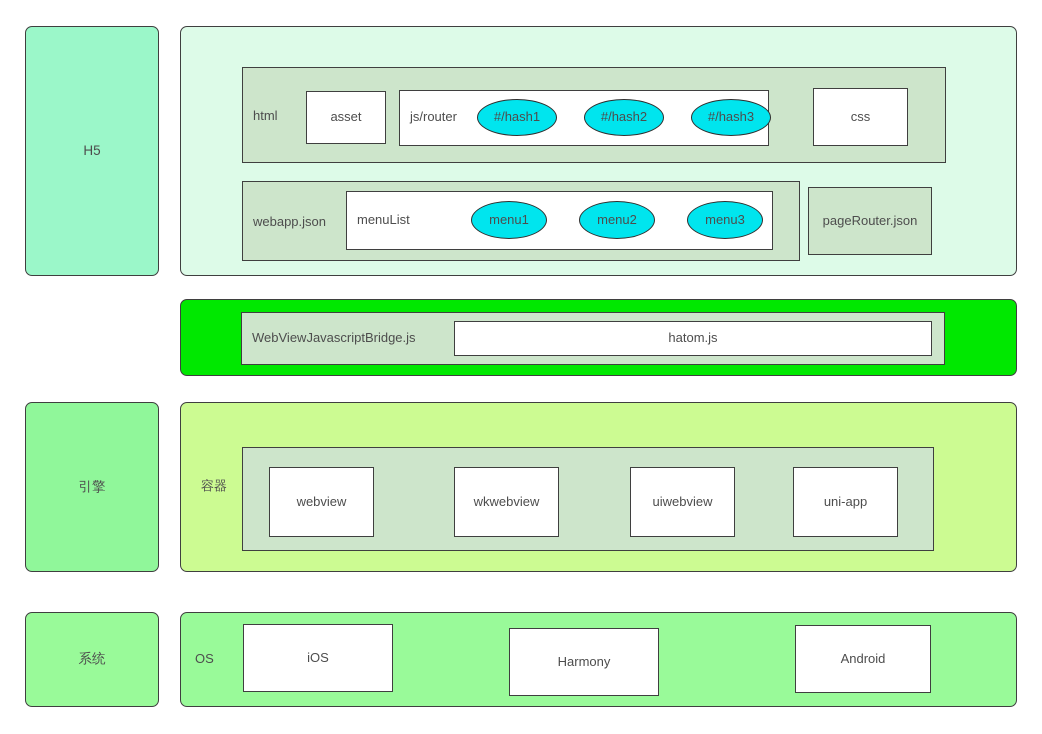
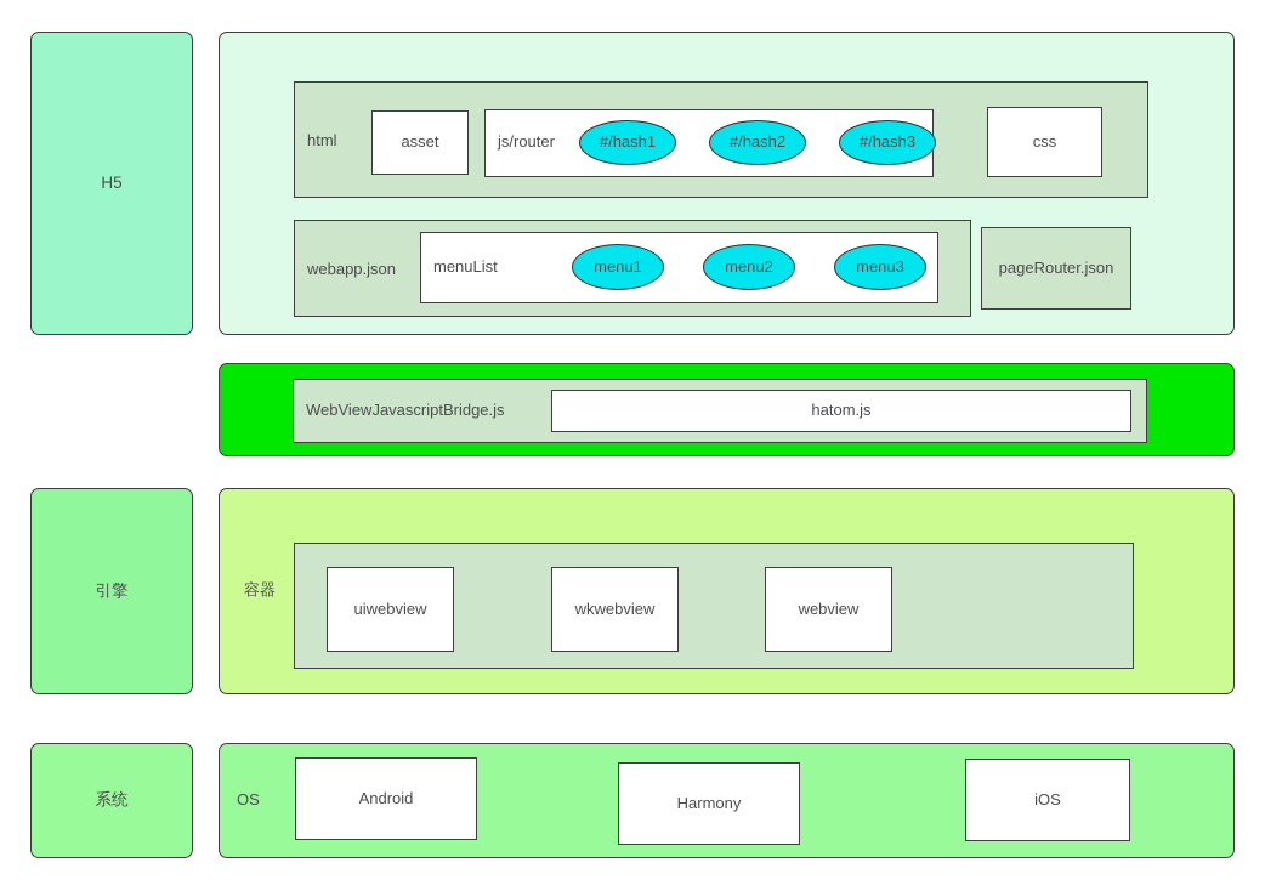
  H5
  html
  asset
  js/router
  #/hash1
  #/hash2
  #/hash3
  css
  webapp.json
  menuList
  menu1
  menu2
  menu3
  pageRouter.json
  WebViewJavascriptBridge.js
  hatom.js
  引擎
  容器
- webview
+ uiwebview
  wkwebview
- uiwebview
+ webview
- uni-app
  系统
  OS
- iOS
+ Android
  Harmony
- Android
+ iOS
